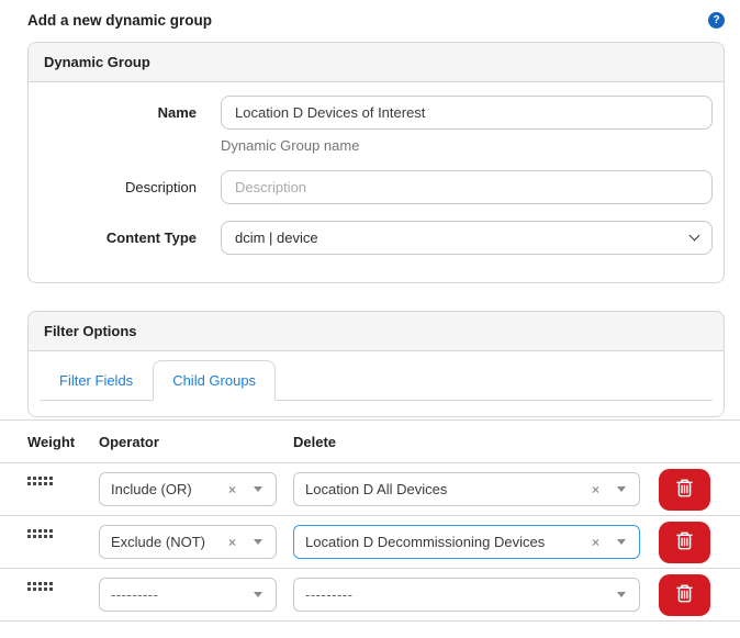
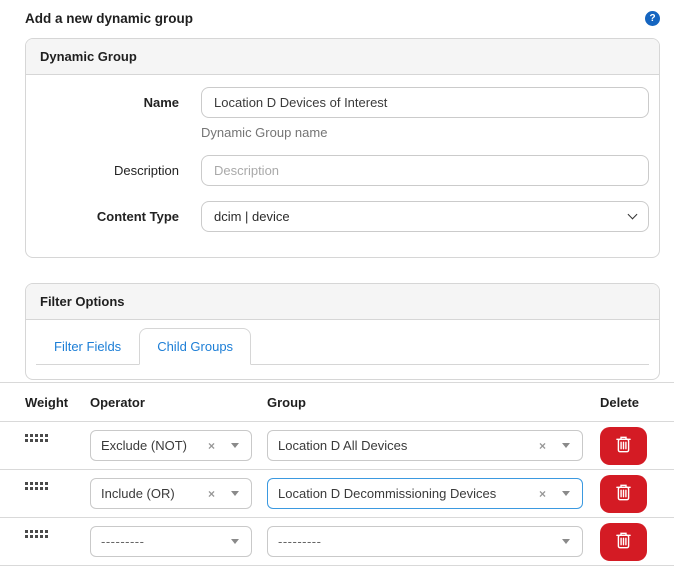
  Add a new dynamic group
  ?
  Dynamic Group
  Name
  Location D Devices of Interest
  Dynamic Group name
  Description
  Description
  Content Type
  dcim | device
  Filter Options
  Filter Fields
  Child Groups
  Weight
  Operator
+ Group
  Delete
- Include (OR)
+ Exclude (NOT)
  ×
  Location D All Devices
  ×
- Exclude (NOT)
+ Include (OR)
  ×
  Location D Decommissioning Devices
  ×
  ---------
  ---------
